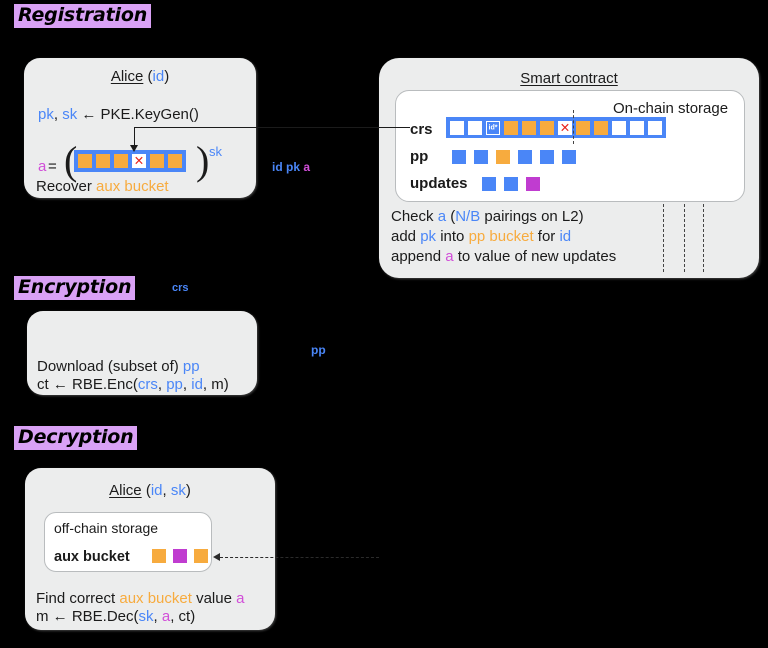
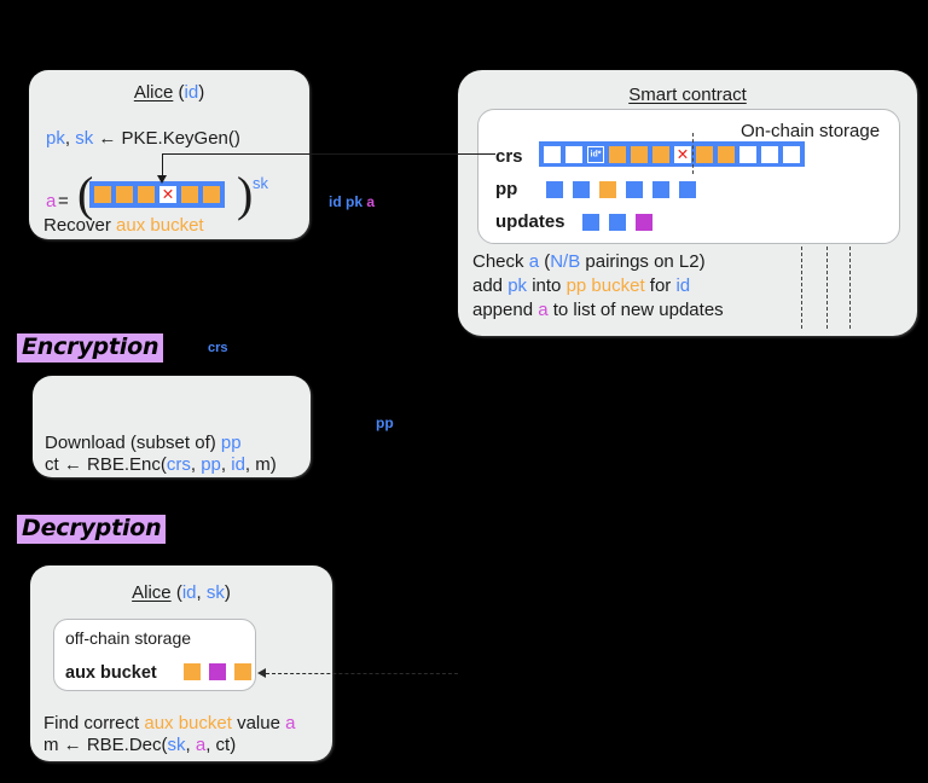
- Registration
  Encryption
  Decryption
  Alice (id)
  pk, sk ← PKE.KeyGen()
  a
  =
  (
  )
  sk
  Recover aux bucket
  id pk a
  Smart contract
  On-chain storage
  crs
  pp
  updates
  Check a (N/B pairings on L2)
  add pk into pp bucket for id
- append a to value of new updates
+ append a to list of new updates
  crs
  pp
  Download (subset of) pp
  ct ← RBE.Enc(crs, pp, id, m)
  Alice (id, sk)
  off-chain storage
  aux bucket
  Find correct aux bucket value a
  m ← RBE.Dec(sk, a, ct)
